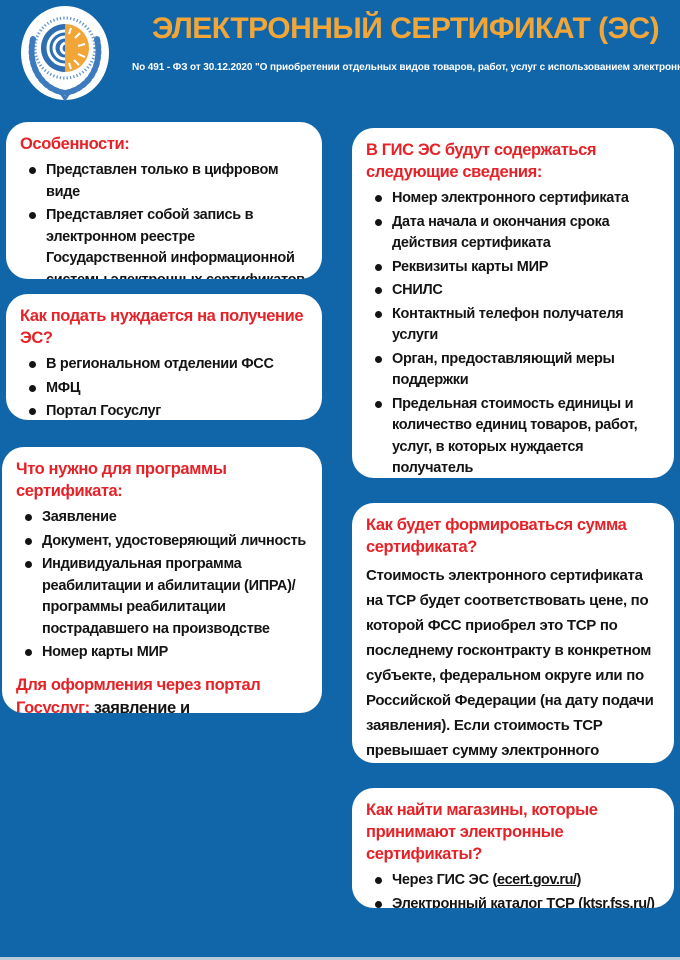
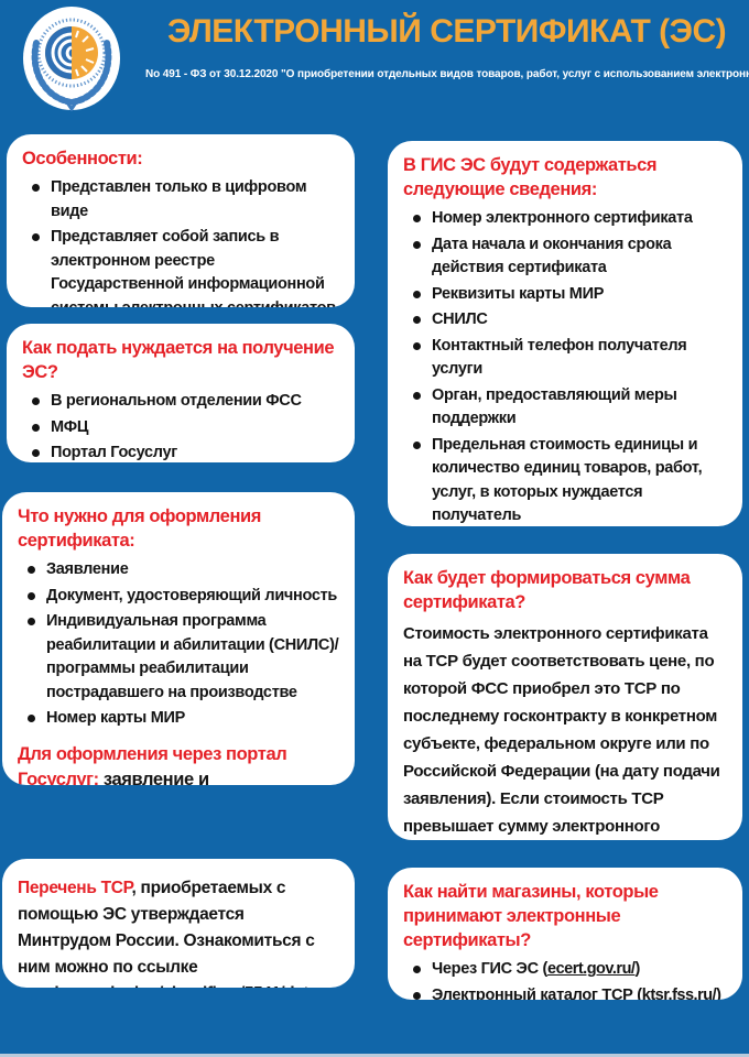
  ЭЛЕКТРОННЫЙ СЕРТИФИКАТ (ЭС)
  No 491 - ФЗ от 30.12.2020 "О приобретении отдельных видов товаров, работ, услуг с использованием электрон
  Особенности:
  Представлен только в цифровом виде
  Как подать нуждается на получение ЭС?
  В региональном отделении ФСС
  МФЦ
  Портал Госуслуг
- Что нужно для программы сертификата:
+ Что нужно для оформления сертификата:
  Заявление
  Документ, удостоверяющий личность
- Индивидуальная программа реабилитации и абилитации (ИПРА)/программы реабилитации пострадавшего на производстве
+ Индивидуальная программа реабилитации и абилитации (СНИЛС)/программы реабилитации пострадавшего на производстве
  Номер карты МИР
  Для оформления через портал Госуслуг: заявление и
+ Перечень ТСР, приобретаемых с помощью ЭС утверждается Минтрудом России. Ознакомиться с ним можно по ссылке
  В ГИС ЭС будут содержаться следующие сведения:
  Номер электронного сертификата
  Дата начала и окончания срока действия сертификата
  Реквизиты карты МИР
  СНИЛС
  Контактный телефон получателя услуги
  Орган, предоставляющий меры поддержки
  Предельная стоимость единицы и количество единиц товаров, работ, услуг, в которых нуждается получатель
  Как будет формироваться сумма сертификата?
  Стоимость электронного сертификата на ТСР будет соответствовать цене, по которой ФСС приобрел это ТСР по последнему госконтракту в конкретном субъекте, федеральном округе или по Российской Федерации (на дату подачи заявления). Если стоимость ТСР превышает сумму электронного
  Как найти магазины, которые принимают электронные сертификаты?
  Через ГИС ЭС (ecert.gov.ru/)
  Электронный каталог ТСР (ktsr.fss.ru/)
